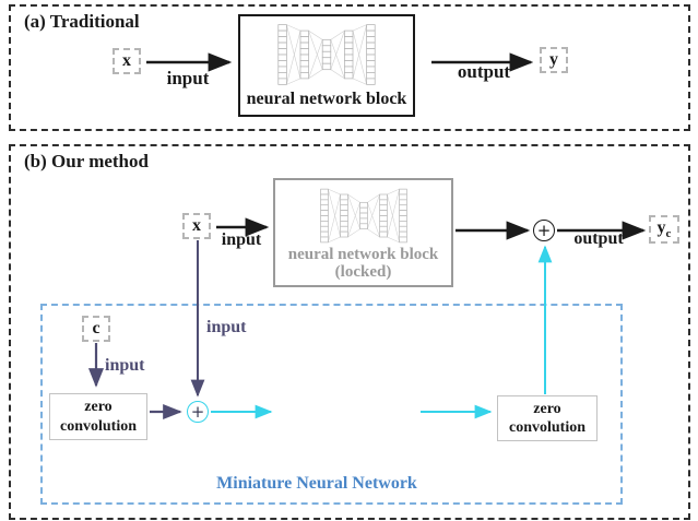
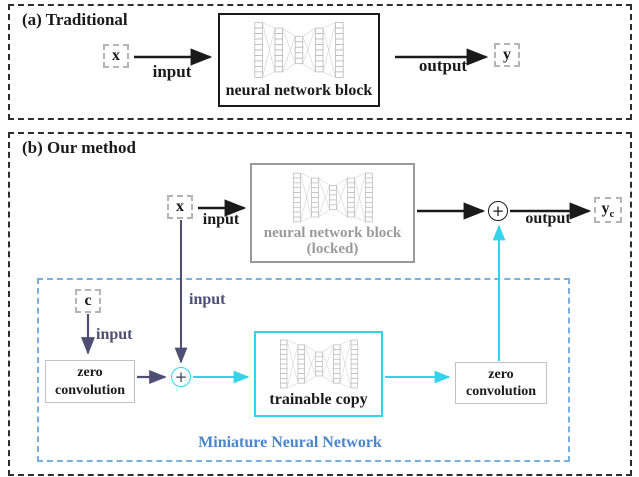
  (a) Traditional
  x
  input
  neural network block
  output
  y
  (b) Our method
  Miniature Neural Network
  x
  input
  neural network block
  (locked)
  +
  output
  yc
  input
  c
  input
  zero
  convolution
  +
+ trainable copy
  zero
  convolution
